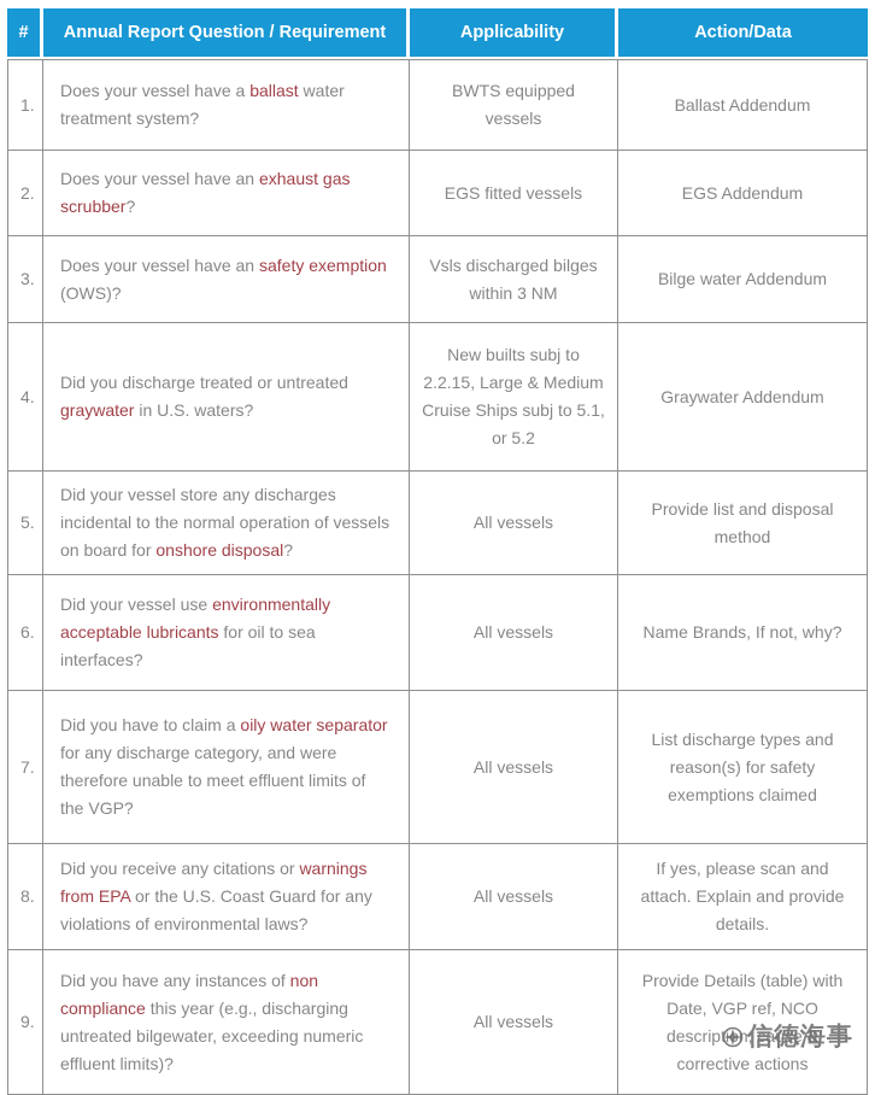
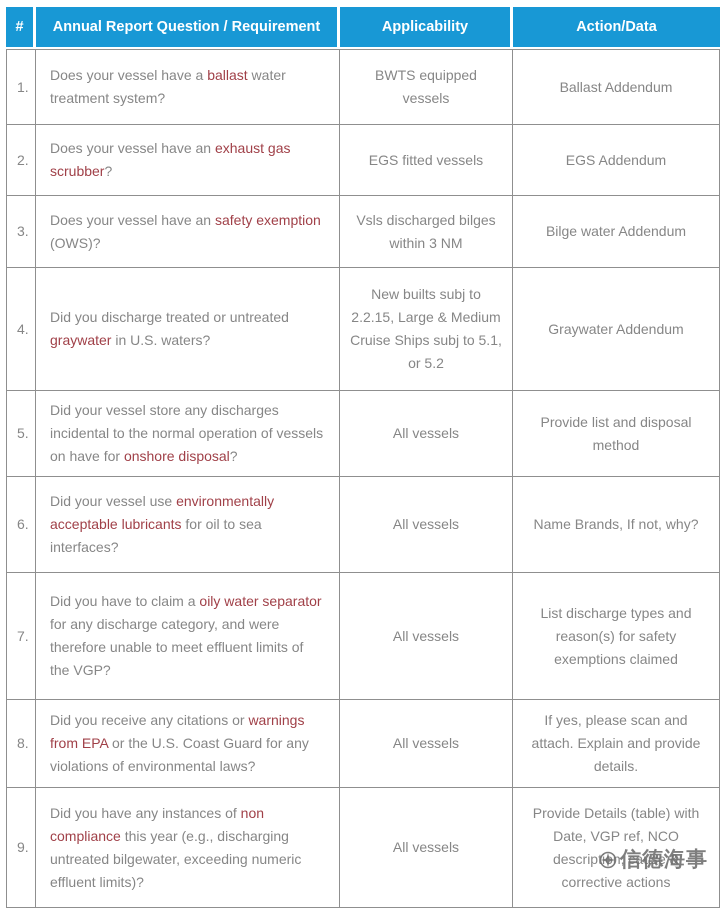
  #	Annual Report Question / Requirement	Applicability	Action/Data
  1.	Does your vessel have a ballast water treatment system?	BWTS equipped vessels	Ballast Addendum
  2.	Does your vessel have an exhaust gas scrubber?	EGS fitted vessels	EGS Addendum
  3.	Does your vessel have an safety exemption (OWS)?	Vsls discharged bilges within 3 NM	Bilge water Addendum
  4.	Did you discharge treated or untreated graywater in U.S. waters?	New builts subj to 2.2.15, Large & Medium Cruise Ships subj to 5.1, or 5.2	Graywater Addendum
- 5.	Did your vessel store any discharges incidental to the normal operation of vessels on board for onshore disposal?	All vessels	Provide list and disposal method
+ 5.	Did your vessel store any discharges incidental to the normal operation of vessels on have for onshore disposal?	All vessels	Provide list and disposal method
  6.	Did your vessel use environmentally acceptable lubricants for oil to sea interfaces?	All vessels	Name Brands, If not, why?
  7.	Did you have to claim a oily water separator for any discharge category, and were therefore unable to meet effluent limits of the VGP?	All vessels	List discharge types and reason(s) for safety exemptions claimed
  8.	Did you receive any citations or warnings from EPA or the U.S. Coast Guard for any violations of environmental laws?	All vessels	If yes, please scan and attach. Explain and provide details.
  9.	Did you have any instances of non compliance this year (e.g., discharging untreated bilgewater, exceeding numeric effluent limits)?	All vessels	Provide Details (table) with Date, VGP ref, NCO description, cause & corrective actions
  信德海事
